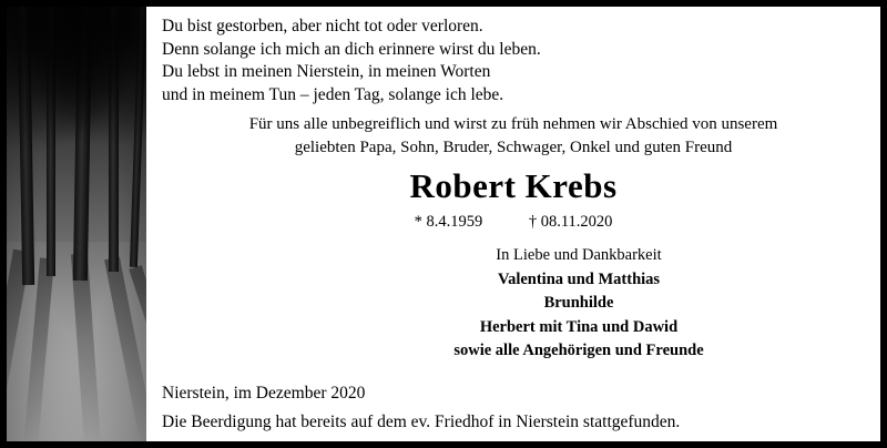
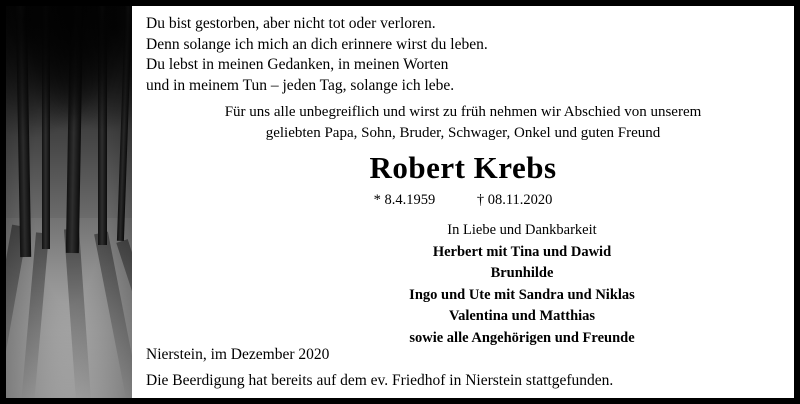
  Du bist gestorben, aber nicht tot oder verloren.
  Denn solange ich mich an dich erinnere wirst du leben.
- Du lebst in meinen Nierstein, in meinen Worten
+ Du lebst in meinen Gedanken, in meinen Worten
  und in meinem Tun – jeden Tag, solange ich lebe.
  Für uns alle unbegreiflich und wirst zu früh nehmen wir Abschied von unserem
  geliebten Papa, Sohn, Bruder, Schwager, Onkel und guten Freund
  Robert Krebs
  * 8.4.1959 † 08.11.2020
  In Liebe und Dankbarkeit
- Valentina und Matthias
+ Herbert mit Tina und Dawid
  Brunhilde
+ Ingo und Ute mit Sandra und Niklas
- Herbert mit Tina und Dawid
+ Valentina und Matthias
  sowie alle Angehörigen und Freunde
  Nierstein, im Dezember 2020
  Die Beerdigung hat bereits auf dem ev. Friedhof in Nierstein stattgefunden.
